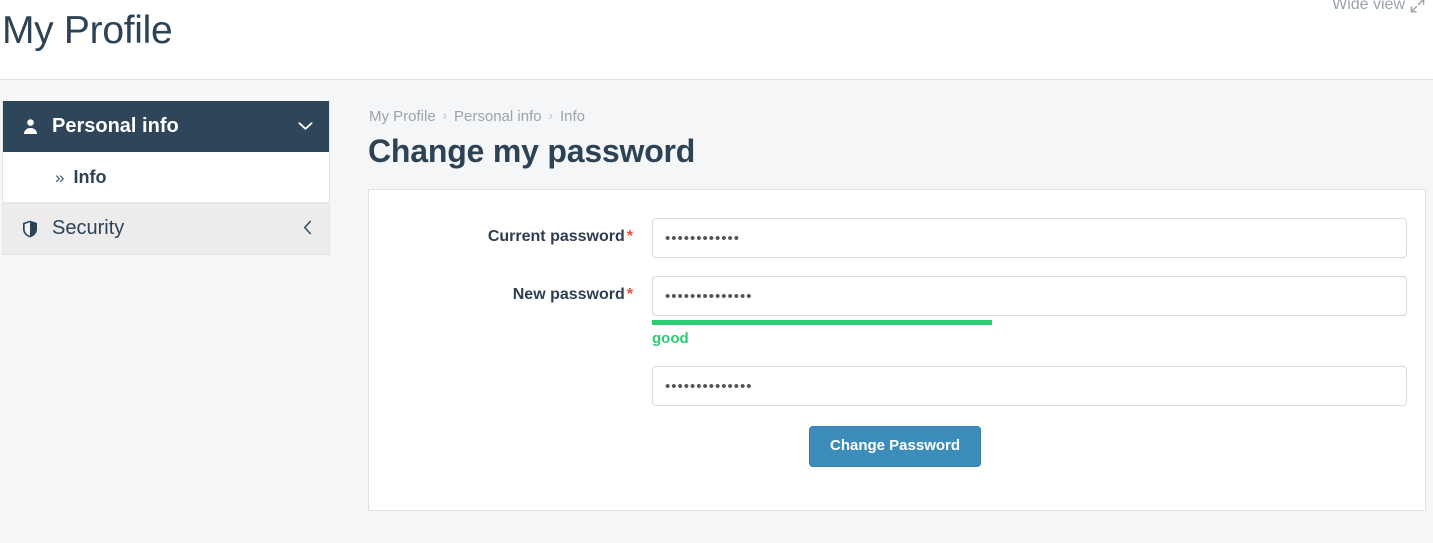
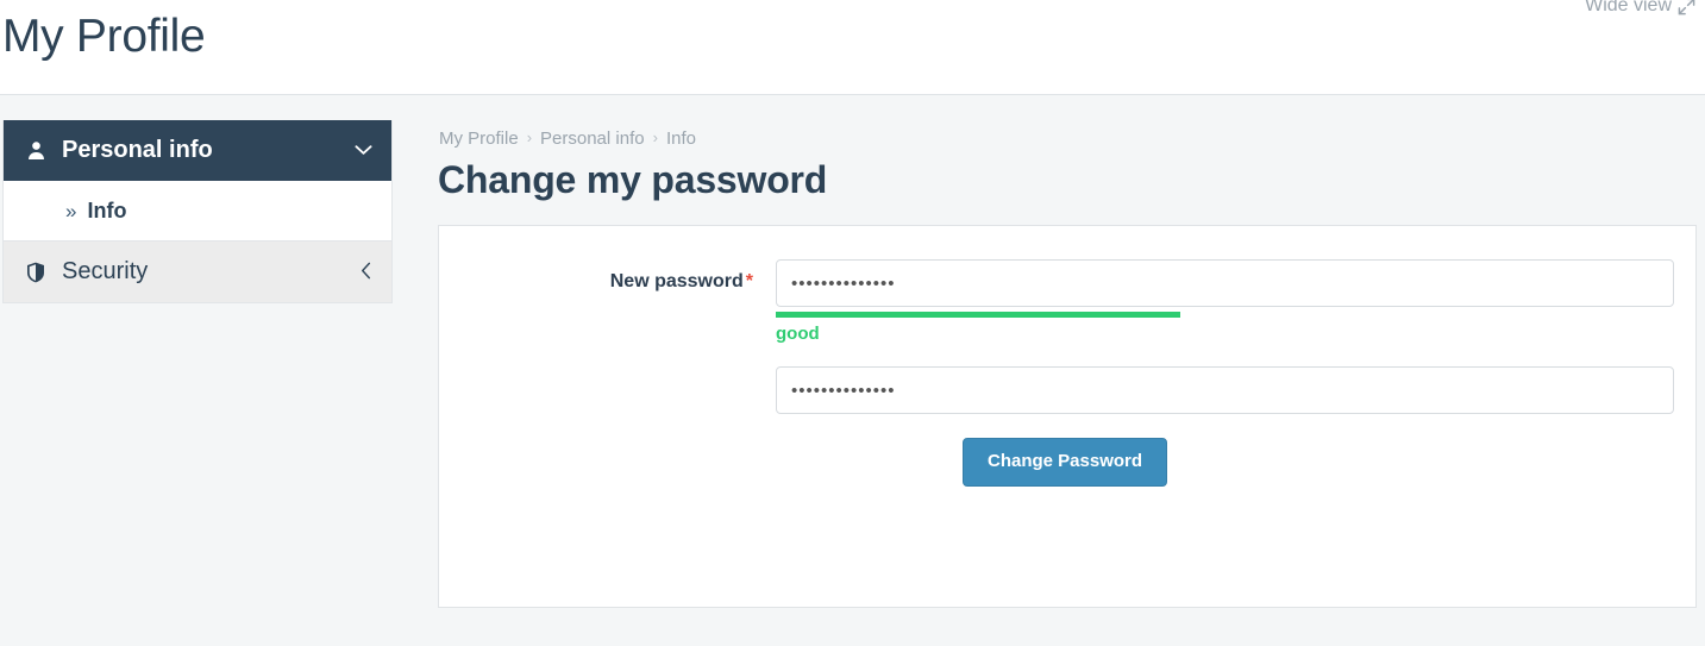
  My Profile
  Wide view
  Personal info
  »
  Info
  Security
  My Profile
  ›
  Personal info
  ›
  Info
  Change my password
- Current password*
- ••••••••••••
  New password*
  ••••••••••••••
  good
  ••••••••••••••
  Change Password
